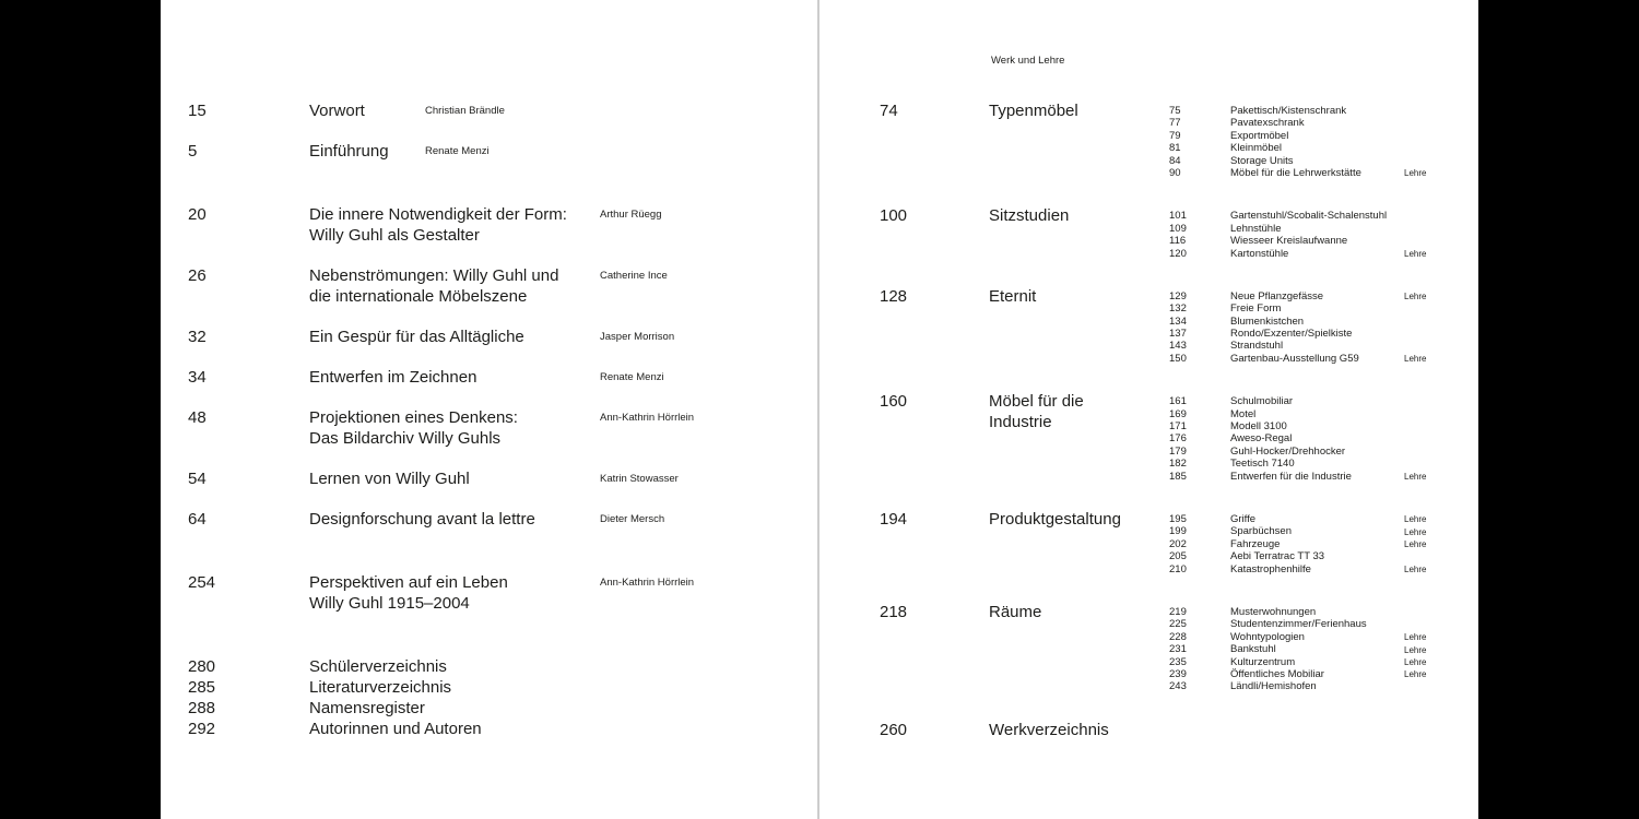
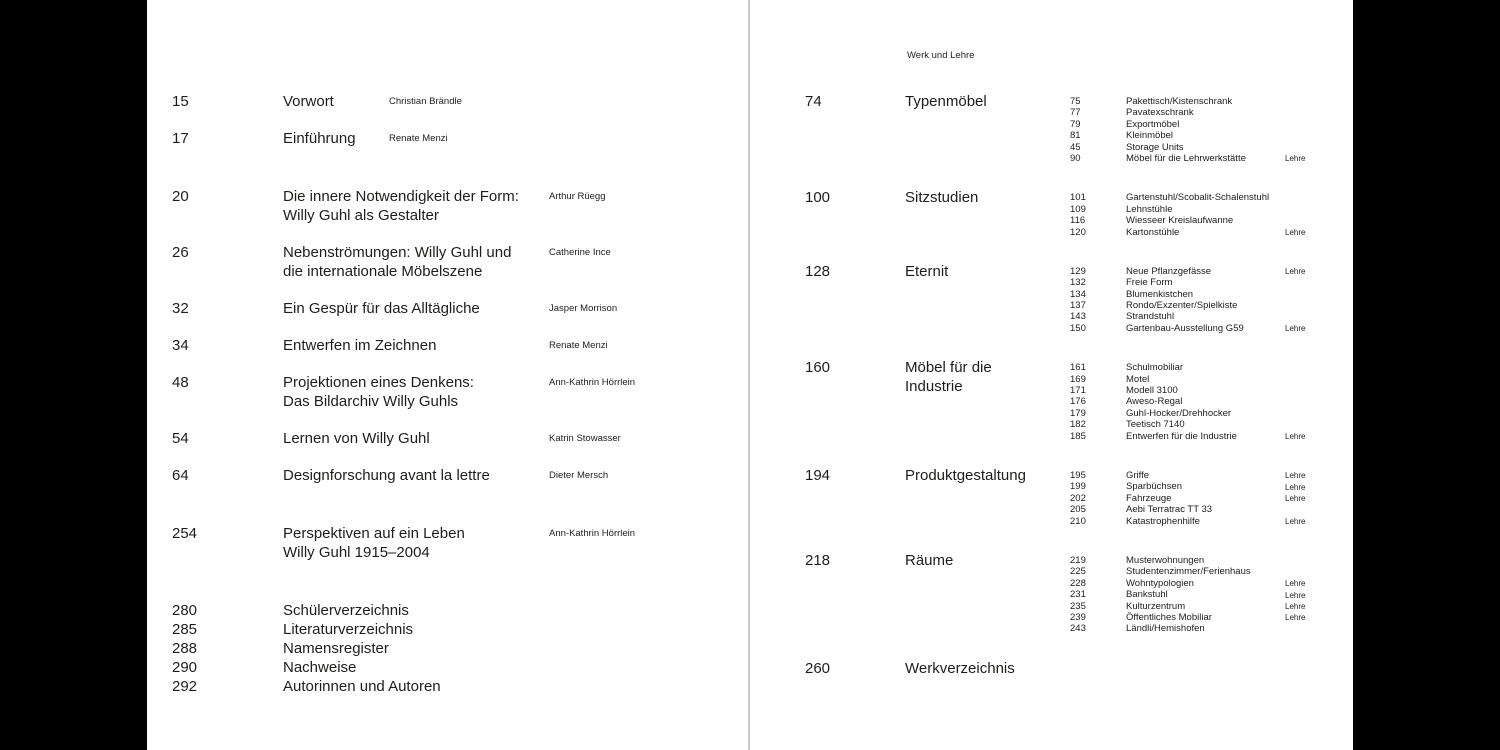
  15
  Vorwort
  Christian Brändle
- 5
+ 17
  Einführung
  Renate Menzi
  20
  Die innere Notwendigkeit der Form:
  Willy Guhl als Gestalter
  Arthur Rüegg
  26
  Nebenströmungen: Willy Guhl und
  die internationale Möbelszene
  Catherine Ince
  32
  Ein Gespür für das Alltägliche
  Jasper Morrison
  34
  Entwerfen im Zeichnen
  Renate Menzi
  48
  Projektionen eines Denkens:
  Das Bildarchiv Willy Guhls
  Ann-Kathrin Hörrlein
  54
  Lernen von Willy Guhl
  Katrin Stowasser
  64
  Designforschung avant la lettre
  Dieter Mersch
  254
  Perspektiven auf ein Leben
  Willy Guhl 1915–2004
  Ann-Kathrin Hörrlein
  280
  Schülerverzeichnis
  285
  Literaturverzeichnis
  288
  Namensregister
+ 290
+ Nachweise
  292
  Autorinnen und Autoren
  Werk und Lehre
  74
  Typenmöbel
  75
  Pakettisch/Kistenschrank
  77
  Pavatexschrank
  79
  Exportmöbel
  81
  Kleinmöbel
- 84
+ 45
  Storage Units
  90
  Möbel für die Lehrwerkstätte
  Lehre
  100
  Sitzstudien
  101
  Gartenstuhl/Scobalit-Schalenstuhl
  109
  Lehnstühle
  116
  Wiesseer Kreislaufwanne
  120
  Kartonstühle
  Lehre
  128
  Eternit
  129
  Neue Pflanzgefässe
  Lehre
  132
  Freie Form
  134
  Blumenkistchen
  137
  Rondo/Exzenter/Spielkiste
  143
  Strandstuhl
  150
  Gartenbau-Ausstellung G59
  Lehre
  160
  Möbel für die
  Industrie
  161
  Schulmobiliar
  169
  Motel
  171
  Modell 3100
  176
  Aweso-Regal
  179
  Guhl-Hocker/Drehhocker
  182
  Teetisch 7140
  185
  Entwerfen für die Industrie
  Lehre
  194
  Produktgestaltung
  195
  Griffe
  Lehre
  199
  Sparbüchsen
  Lehre
  202
  Fahrzeuge
  Lehre
  205
  Aebi Terratrac TT 33
  210
  Katastrophenhilfe
  Lehre
  218
  Räume
  219
  Musterwohnungen
  225
  Studentenzimmer/Ferienhaus
  228
  Wohntypologien
  Lehre
  231
  Bankstuhl
  Lehre
  235
  Kulturzentrum
  Lehre
  239
  Öffentliches Mobiliar
  Lehre
  243
  Ländli/Hemishofen
  260
  Werkverzeichnis
